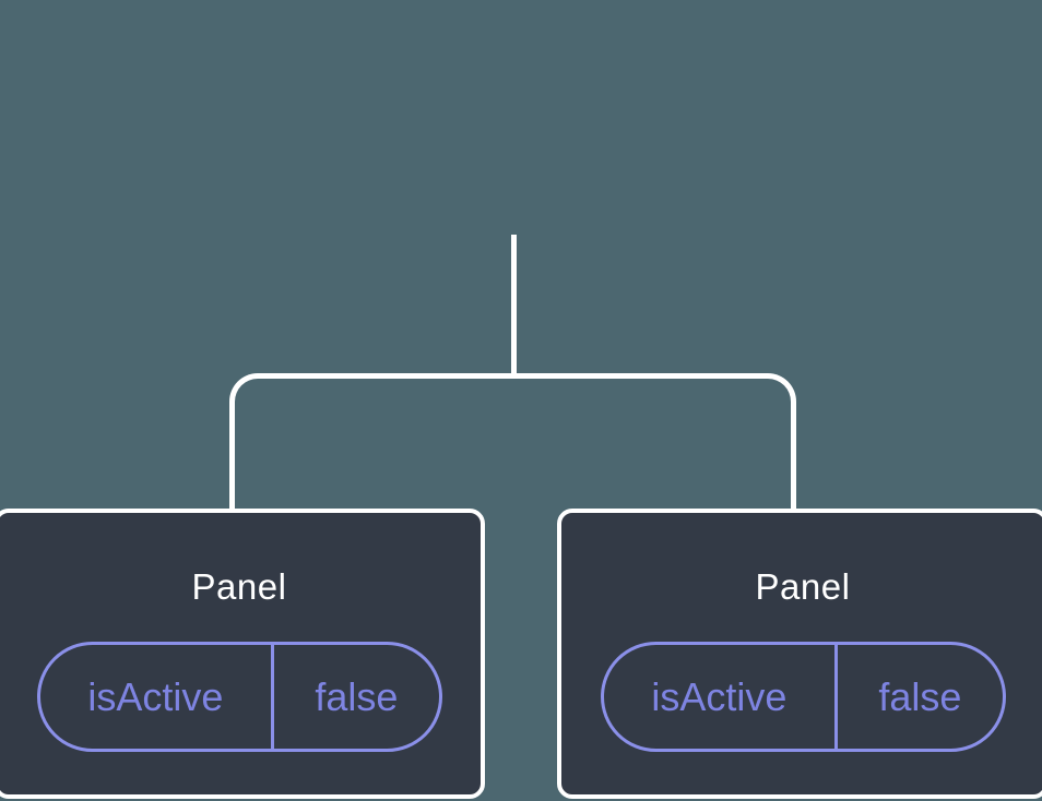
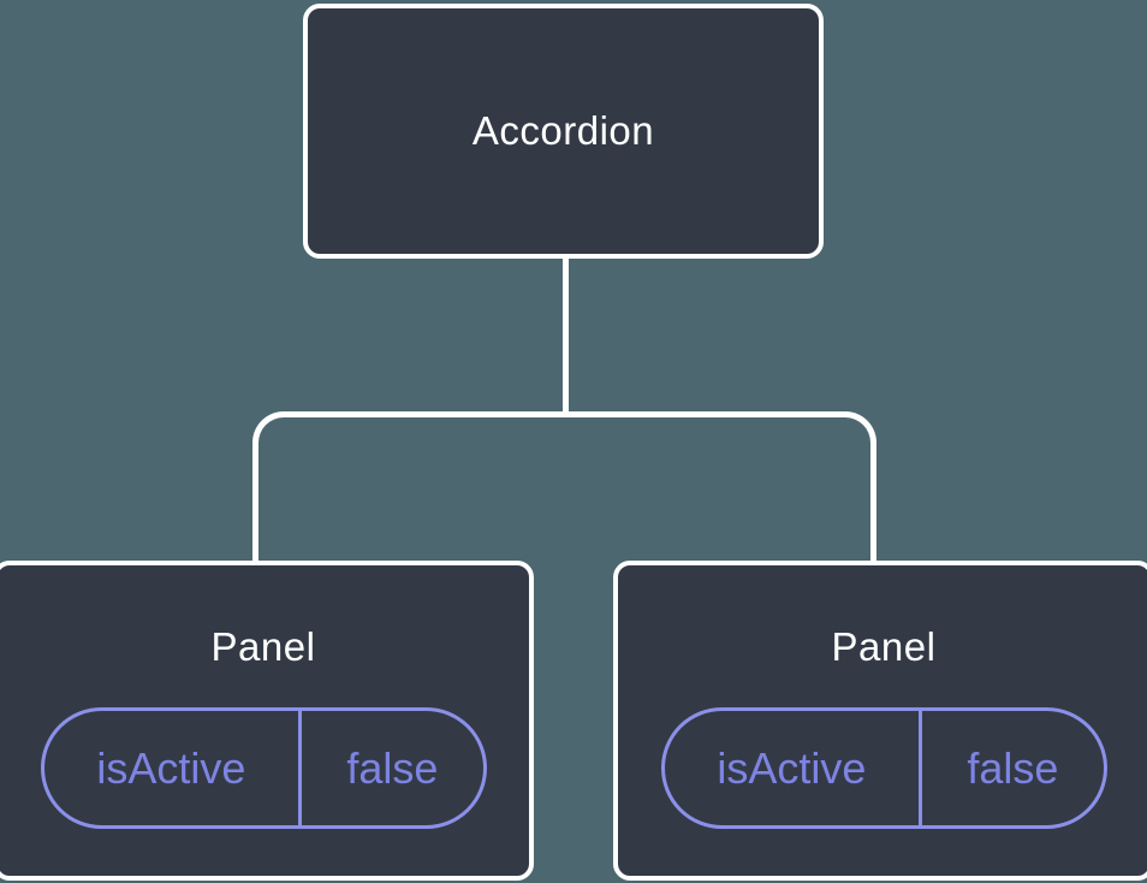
+ Accordion
  Panel
  isActive
  false
  Panel
  isActive
  false
